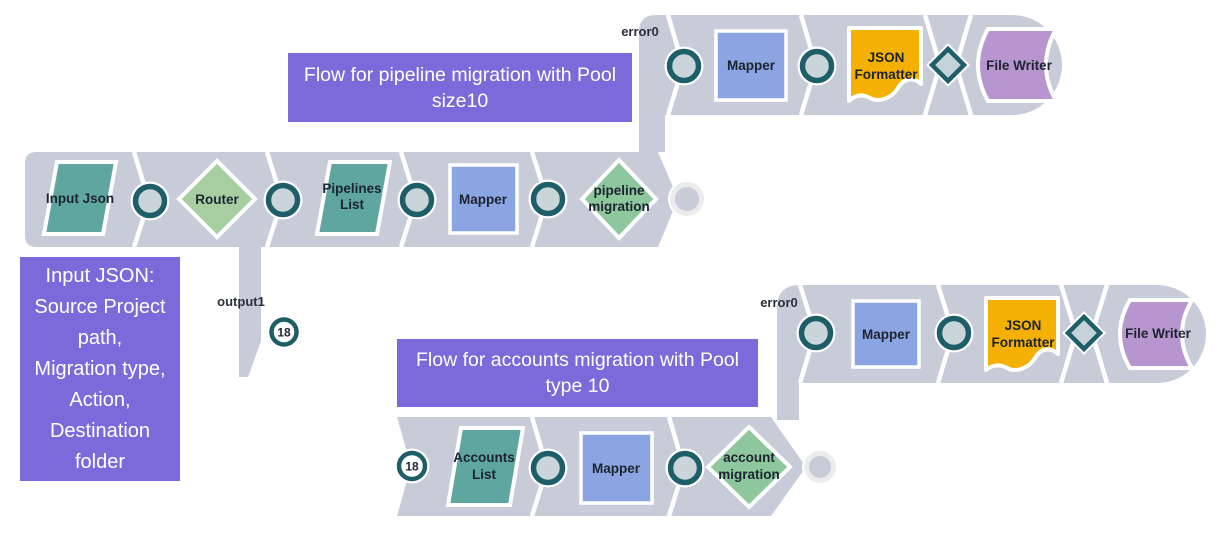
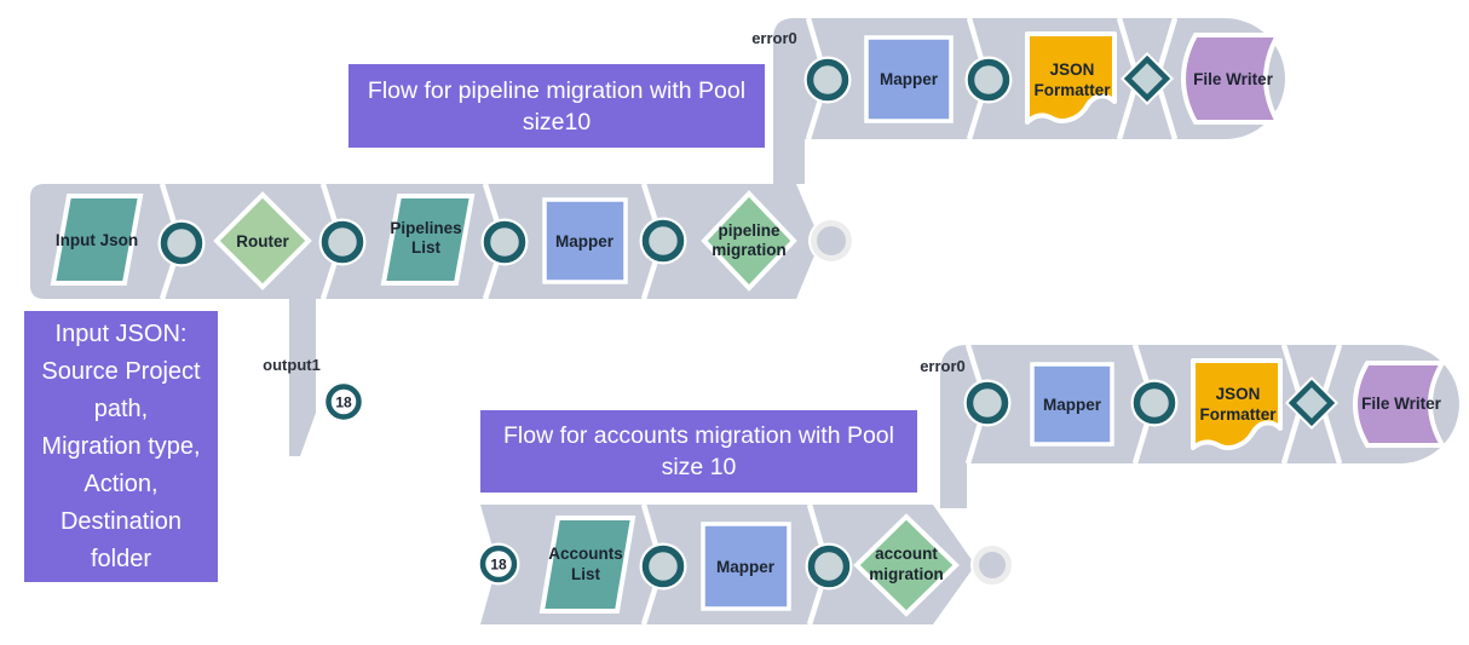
  error0
  Mapper
  JSON
  Formatter
  File Writer
  Input Json
  Router
  Pipelines
  List
  Mapper
  pipeline
  migration
  output1
  18
  error0
  Mapper
  JSON
  Formatter
  File Writer
  18
  Accounts
  List
  Mapper
  account
  migration
  Flow for pipeline migration with Pool size10
- Flow for accounts migration with Pool type 10
+ Flow for accounts migration with Pool size 10
  Input JSON:
  Source Project
  path,
  Migration type,
  Action,
  Destination
  folder
